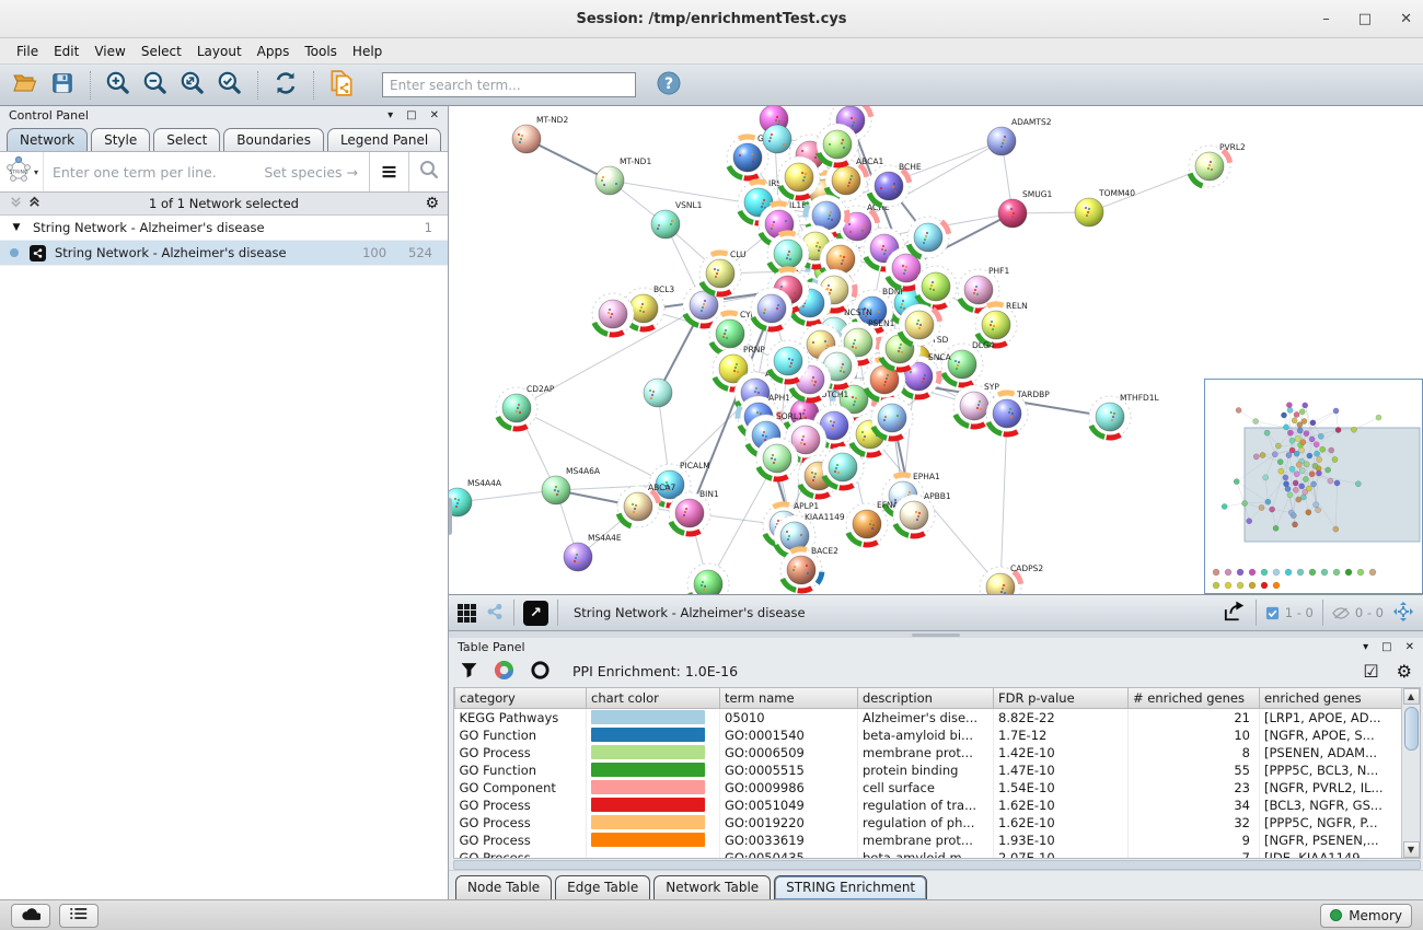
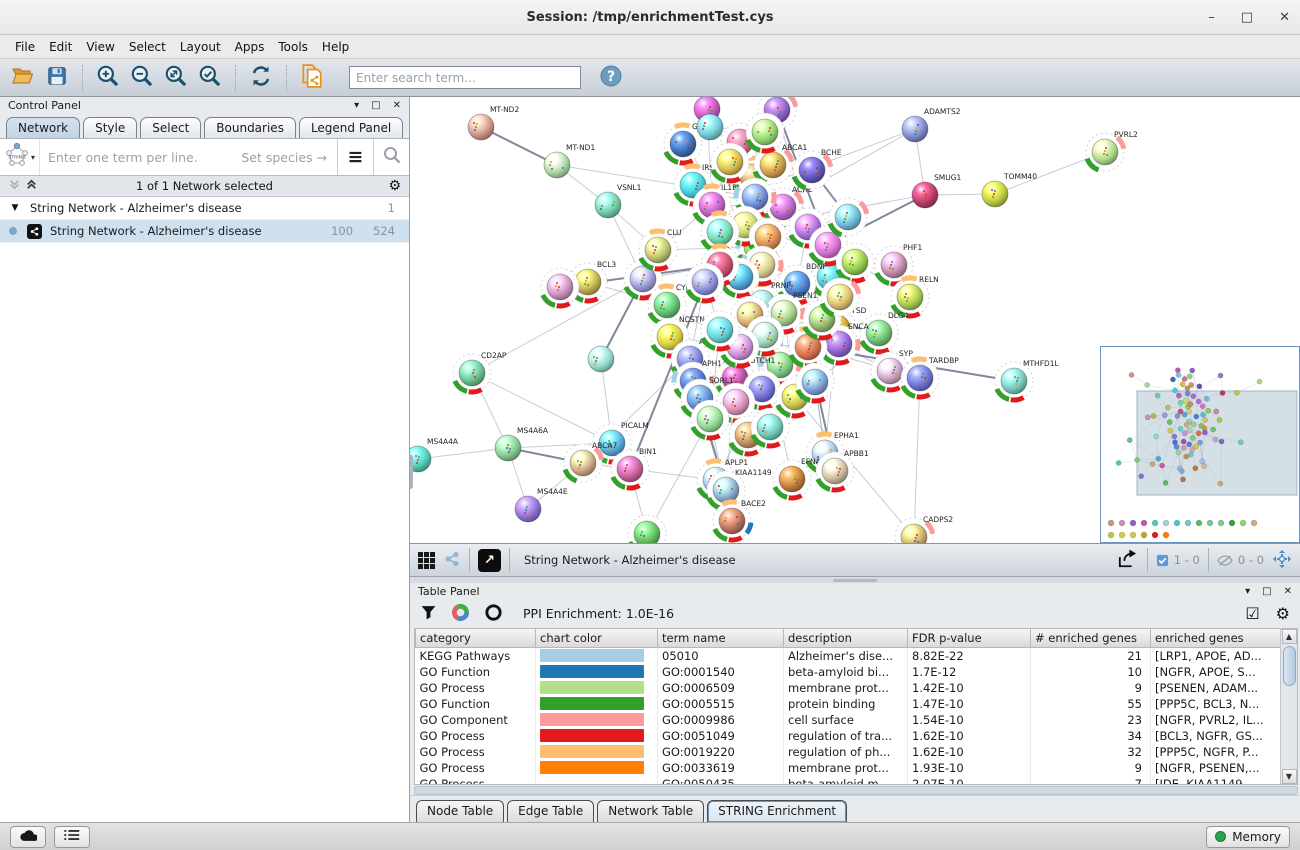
  Session: /tmp/enrichmentTest.cys
  –
  □
  ✕
  File
  Edit
  View
  Select
  Layout
  Apps
  Tools
  Help
  Enter search term...
  ?
  Control Panel
  ▾
  □
  ✕
  Network
  Style
  Select
  Boundaries
  Legend Panel
  ▾
  Enter one term per line.
  Set species →
  ≡
  1 of 1 Network selected
  ⚙
  ▼
  String Network - Alzheimer's disease
  1
  String Network - Alzheimer's disease
  100
  524
  MT-ND2
  MT-ND1
  VSNL1
  IRS
  ADAMTS2
  PVRL2
  SMUG1
  TOMM40
  PHF1
  RELN
  DLG4
  BDNF
  TSD
  SNCA
  SYP
  TARDBP
  MTHFD1L
  CD2AP
  MS4A6A
  MS4A4A
  MS4A4E
  PICALM
  ABCA7
  BIN1
  APLP1
  KIAA1149
  BACE2
  EPHA1
  EFNA
  APBB1
  CADPS2
  BCL3
  CLU
  IL1
  ACHE
  BCHE
  ABCA1
- PRNP
+ NCSTN
  APH1
  SORL1
- NCSTN
+ PRNP
  PSEN1
  ↗
  String Network - Alzheimer's disease
  1 - 0
  0 - 0
  Table Panel
  ▾
  □
  ✕
  PPI Enrichment: 1.0E-16
  ☑
  ⚙
  category	chart color	term name	description	FDR p-value	# enriched genes	enriched genes
  KEGG Pathways		05010	Alzheimer's dise...	8.82E-22	21	[LRP1, APOE, AD...
  GO Function		GO:0001540	beta-amyloid bi...	1.7E-12	10	[NGFR, APOE, S...
- GO Process		GO:0006509	membrane prot...	1.42E-10	8	[PSENEN, ADAM...
+ GO Process		GO:0006509	membrane prot...	1.42E-10	9	[PSENEN, ADAM...
  GO Function		GO:0005515	protein binding	1.47E-10	55	[PPP5C, BCL3, N...
  GO Component		GO:0009986	cell surface	1.54E-10	23	[NGFR, PVRL2, IL...
  GO Process		GO:0051049	regulation of tra...	1.62E-10	34	[BCL3, NGFR, GS...
  GO Process		GO:0019220	regulation of ph...	1.62E-10	32	[PPP5C, NGFR, P...
  GO Process		GO:0033619	membrane prot...	1.93E-10	9	[NGFR, PSENEN,...
  GO Process		GO:0050435	beta-amyloid m...	2.07E-10	7	[IDE, KIAA1149...
  ▲
  ▼
  Node Table
  Edge Table
  Network Table
  STRING Enrichment
  Memory
